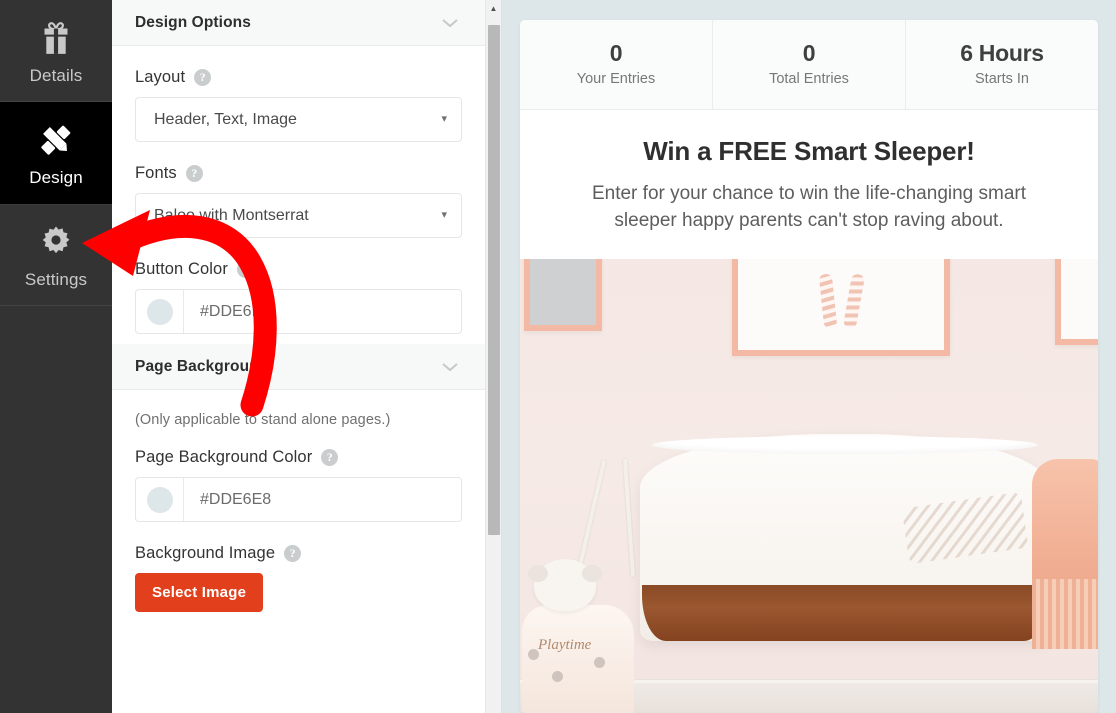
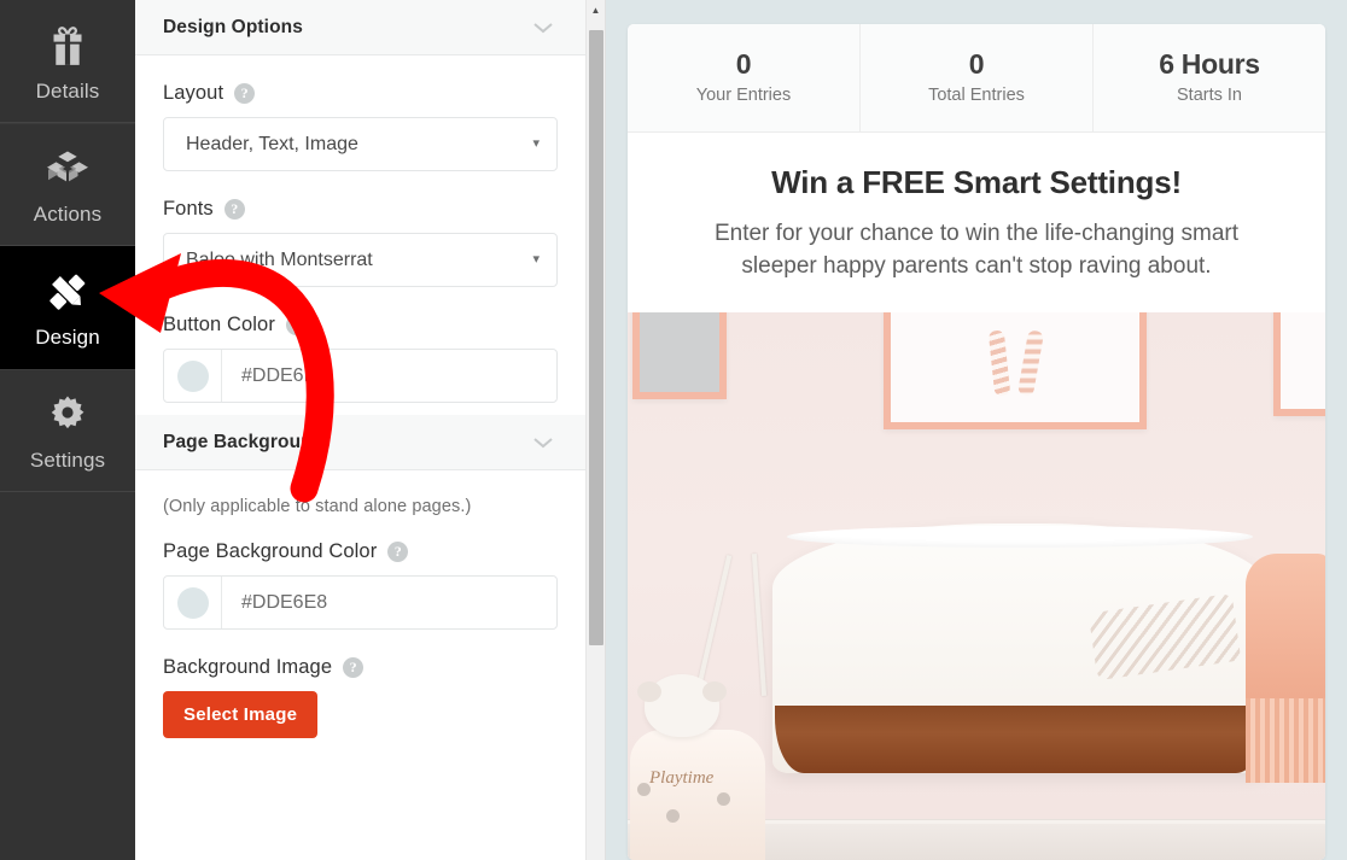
  Details
+ Actions
  Design
  Settings
  Design Options
  Layout
  ?
  Header, Text, Image
  ▾
  Fonts
  ?
  Balo with Montserrat
  ▾
  Button Color
  #DDE6
  Page Backgrou
  (Only applicable to stand alone pages.)
  Page Background Color
  ?
  #DDE6E8
  Background Image
  ?
  Select Image
  ▲
  0
  Your Entries
  0
  Total Entries
  6 Hours
  Starts In
- Win a FREE Smart Sleeper!
+ Win a FREE Smart Settings!
  Enter for your chance to win the life-changing smart sleeper happy parents can't stop raving about.
  Playtime
